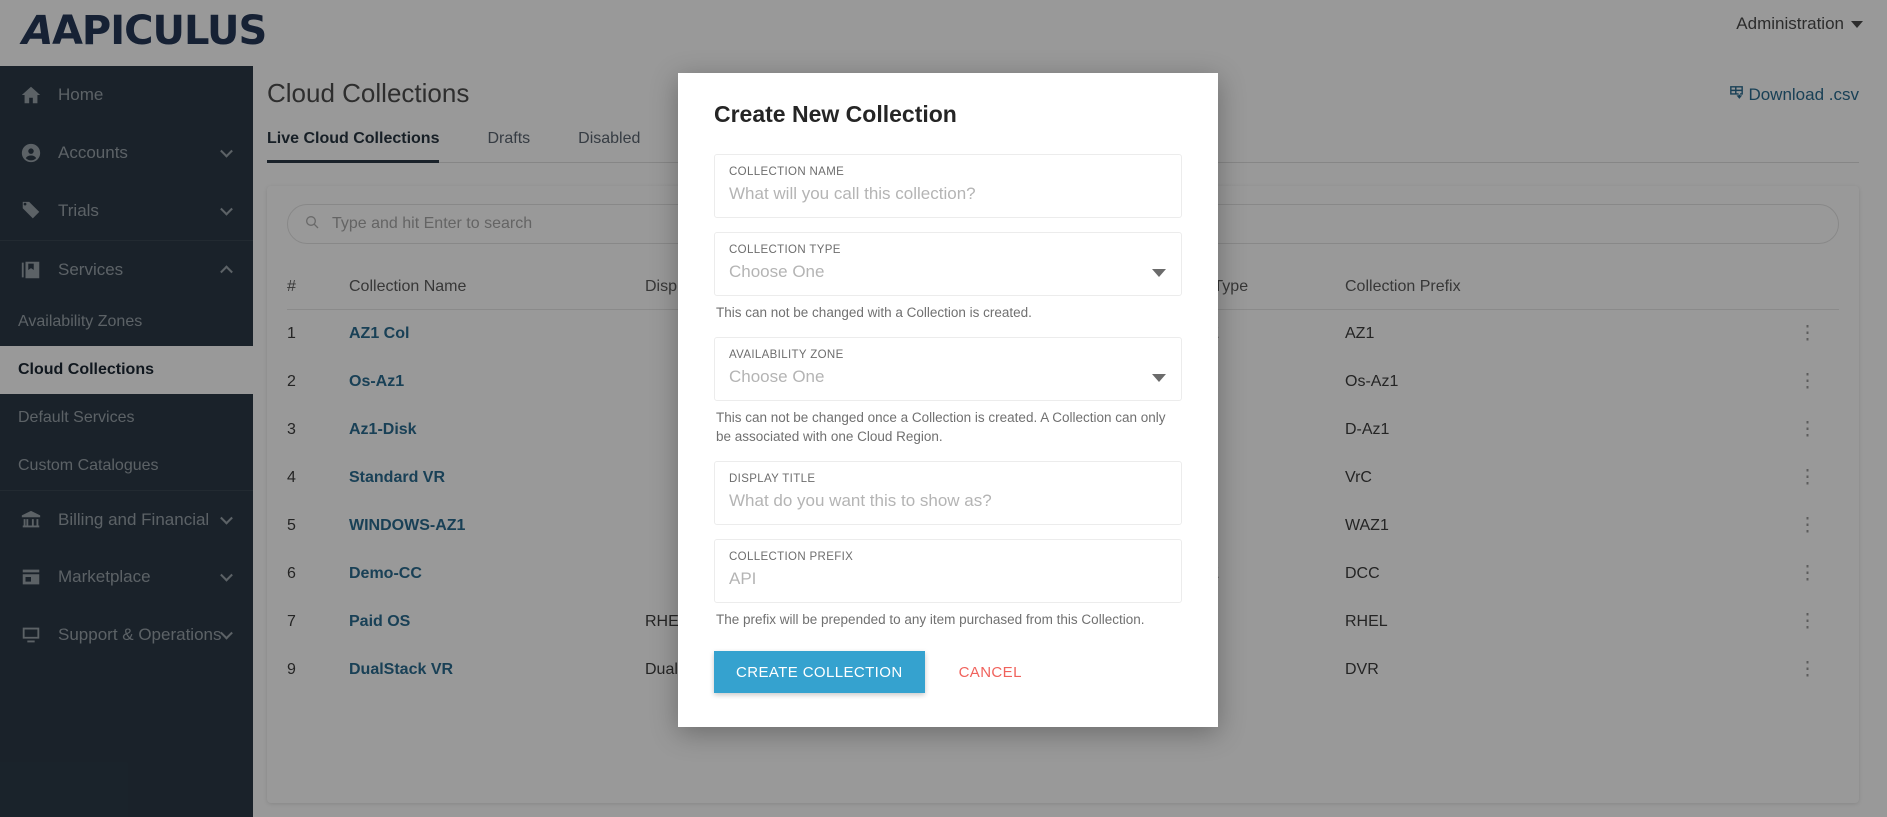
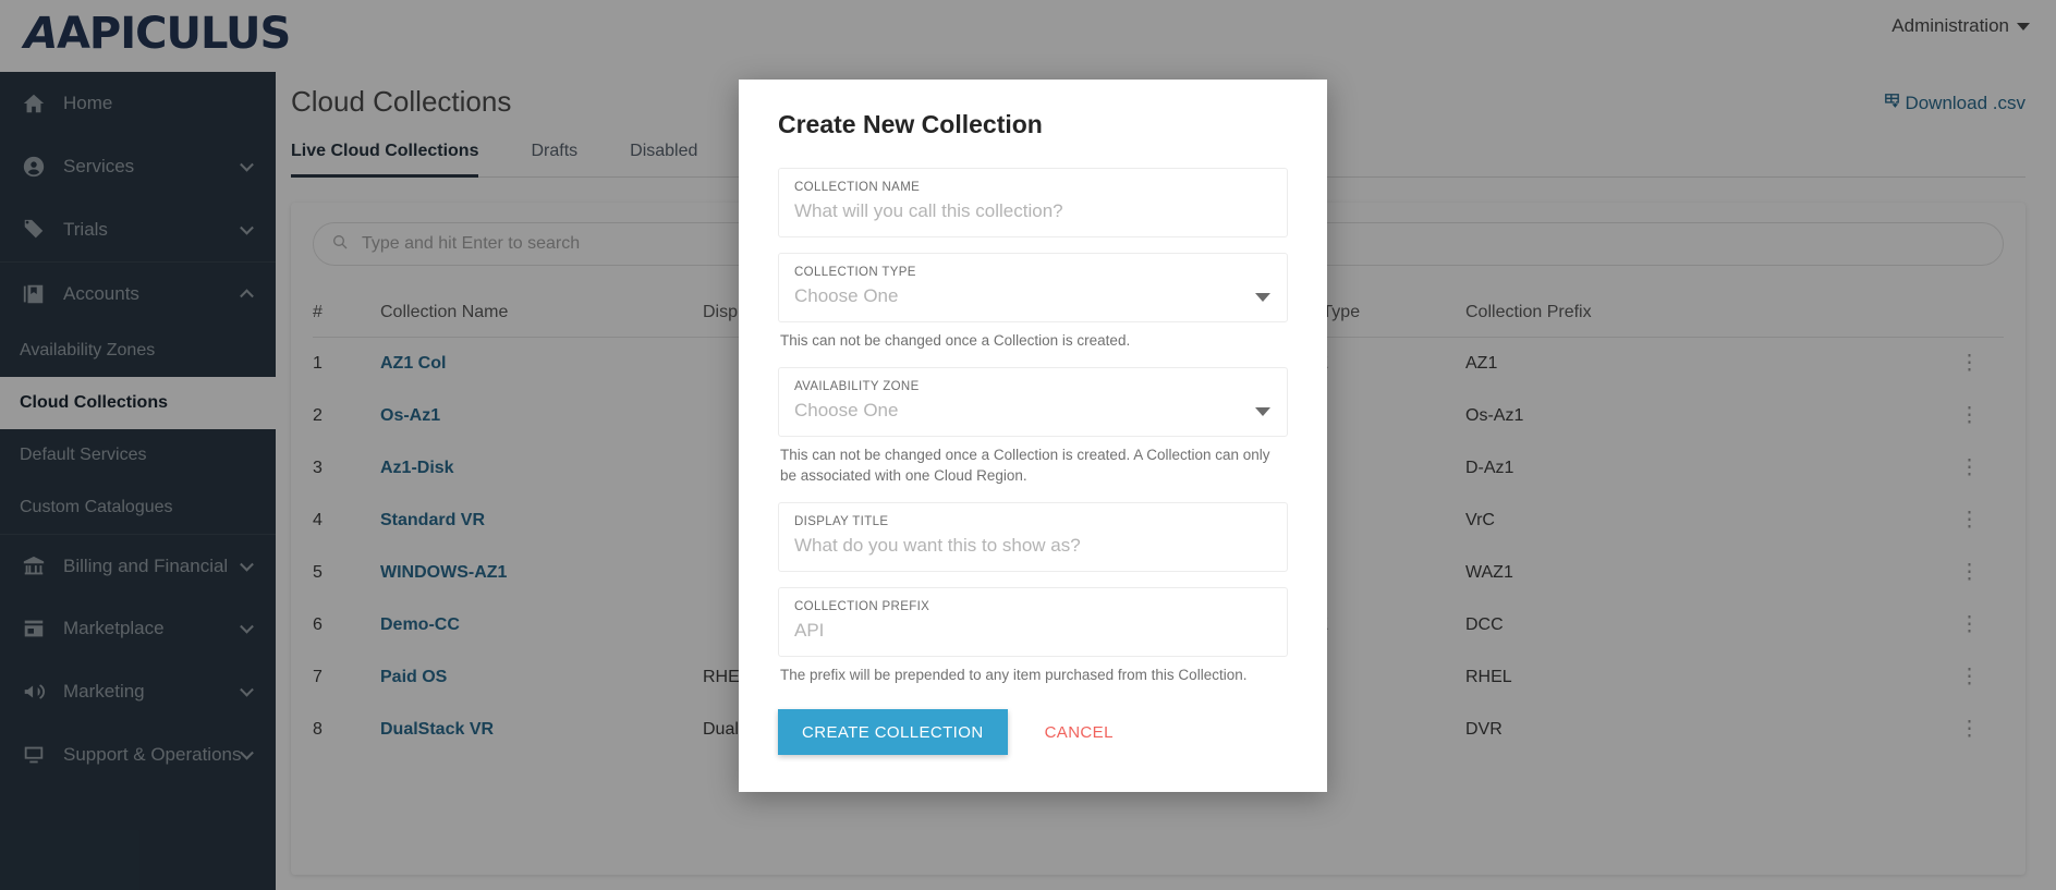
  Administration
  Home
- Accounts
+ Services
  Trials
- Services
+ Accounts
  Availability Zones
  Cloud Collections
  Default Services
  Custom Catalogues
  Billing and Financial
  Marketplace
+ Marketing
  Support & Operations
  Cloud Collections
  Download .csv
  Live Cloud Collections
  Drafts
  Disabled
  Type and hit Enter to search
  #
  Collection Name
  Collection Prefix
  1
  AZ1 Col
  AZ1
  ⋮
  2
  Os-Az1
  Os-Az1
  ⋮
  3
  Az1-Disk
  D-Az1
  ⋮
  4
  Standard VR
  VrC
  ⋮
  5
  WINDOWS-AZ1
  WAZ1
  ⋮
  6
  Demo-CC
  DCC
  ⋮
  7
  Paid OS
  RHE
  RHEL
  ⋮
- 9
+ 8
  DualStack VR
  DVR
  ⋮
  Create New Collection
  COLLECTION NAME
  What will you call this collection?
  COLLECTION TYPE
  Choose One
- This can not be changed with a Collection is created.
+ This can not be changed once a Collection is created.
  AVAILABILITY ZONE
  Choose One
  This can not be changed once a Collection is created. A Collection can only be associated with one Cloud Region.
  DISPLAY TITLE
  What do you want this to show as?
  COLLECTION PREFIX
  API
  The prefix will be prepended to any item purchased from this Collection.
  CREATE COLLECTION
  CANCEL
